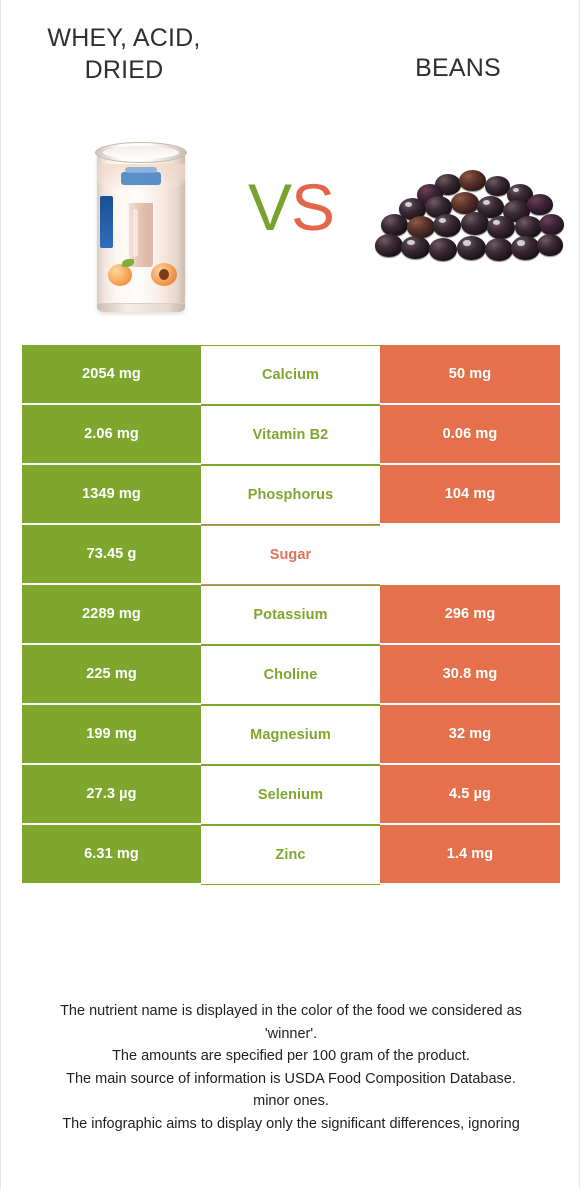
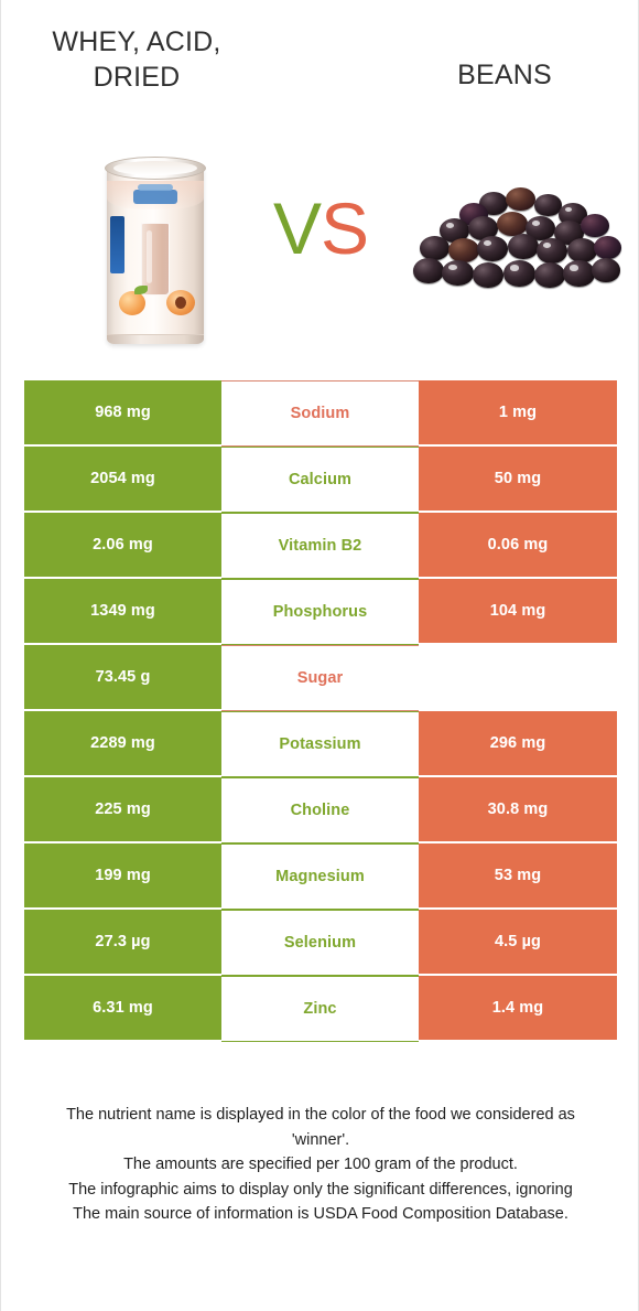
  WHEY, ACID, DRIED
  BEANS
  VS
+ 968 mg
+ Sodium
+ 1 mg
  2054 mg
  Calcium
  50 mg
  2.06 mg
  Vitamin B2
  0.06 mg
  1349 mg
  Phosphorus
  104 mg
  73.45 g
  Sugar
  2289 mg
  Potassium
  296 mg
  225 mg
  Choline
  30.8 mg
  199 mg
  Magnesium
- 32 mg
+ 53 mg
  27.3 µg
  Selenium
  4.5 µg
  6.31 mg
  Zinc
  1.4 mg
  The nutrient name is displayed in the color of the food we considered as
  'winner'.
  The amounts are specified per 100 gram of the product.
- The main source of information is USDA Food Composition Database.
+ The infographic aims to display only the significant differences, ignoring
- minor ones.
- The infographic aims to display only the significant differences, ignoring
+ The main source of information is USDA Food Composition Database.
